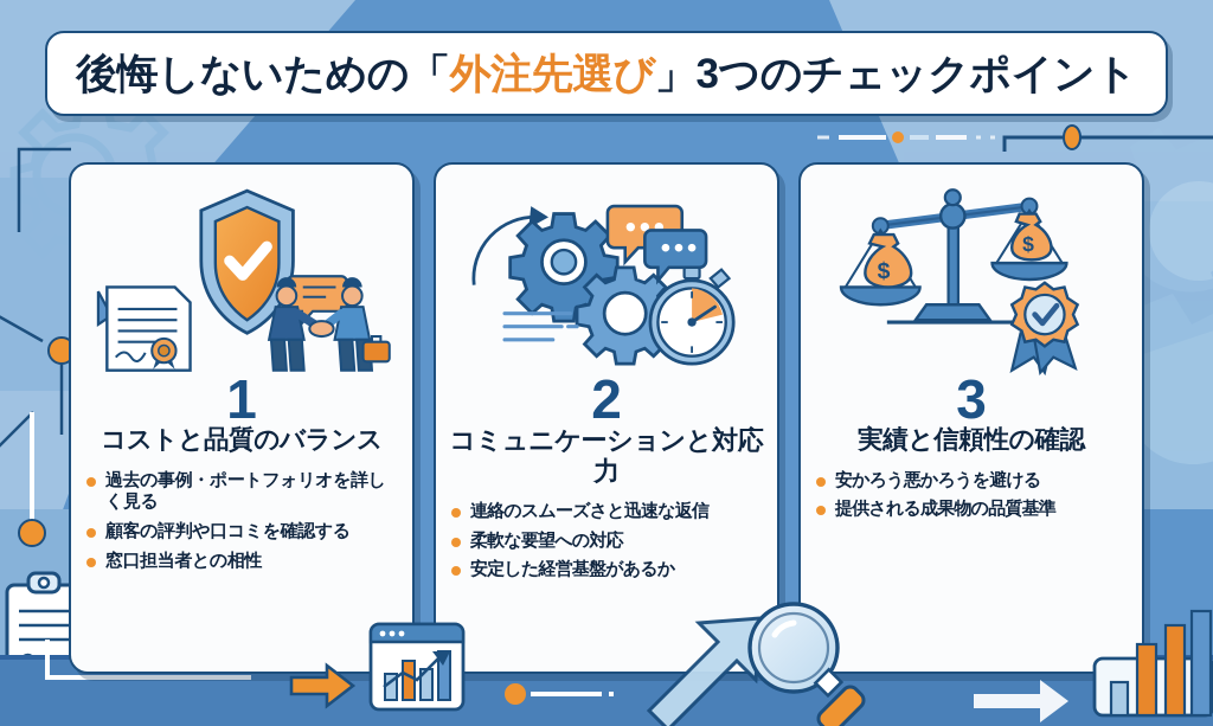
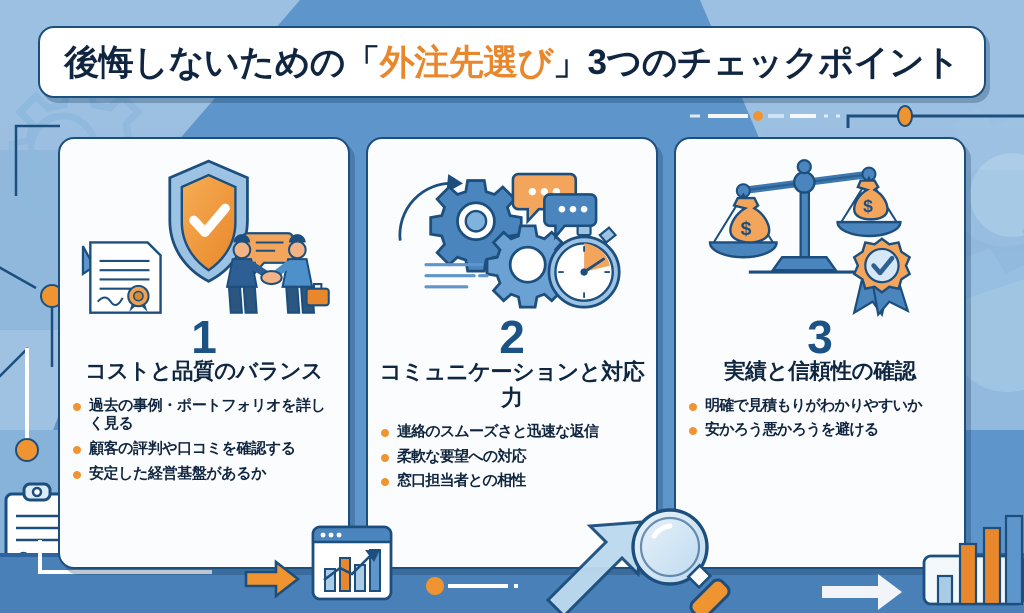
  後悔しないための「外注先選び」3つのチェックポイント
  1
  コストと品質のバランス
  過去の事例・ポートフォリオを詳しく見る
  顧客の評判や口コミを確認する
- 窓口担当者との相性
+ 安定した経営基盤があるか
  2
  コミュニケーションと対応力
  連絡のスムーズさと迅速な返信
  柔軟な要望への対応
- 安定した経営基盤があるか
+ 窓口担当者との相性
  $
  $
  3
  実績と信頼性の確認
+ 明確で見積もりがわかりやすいか
  安かろう悪かろうを避ける
- 提供される成果物の品質基準
